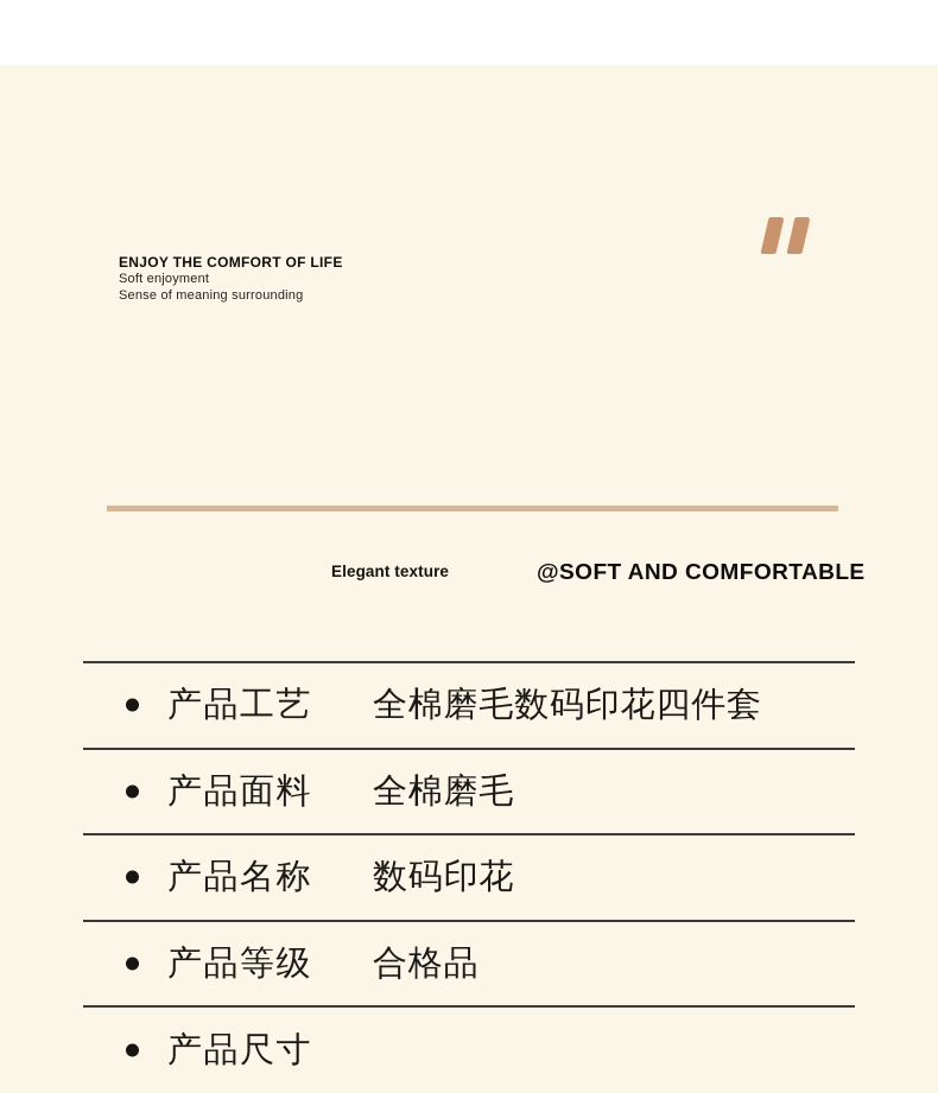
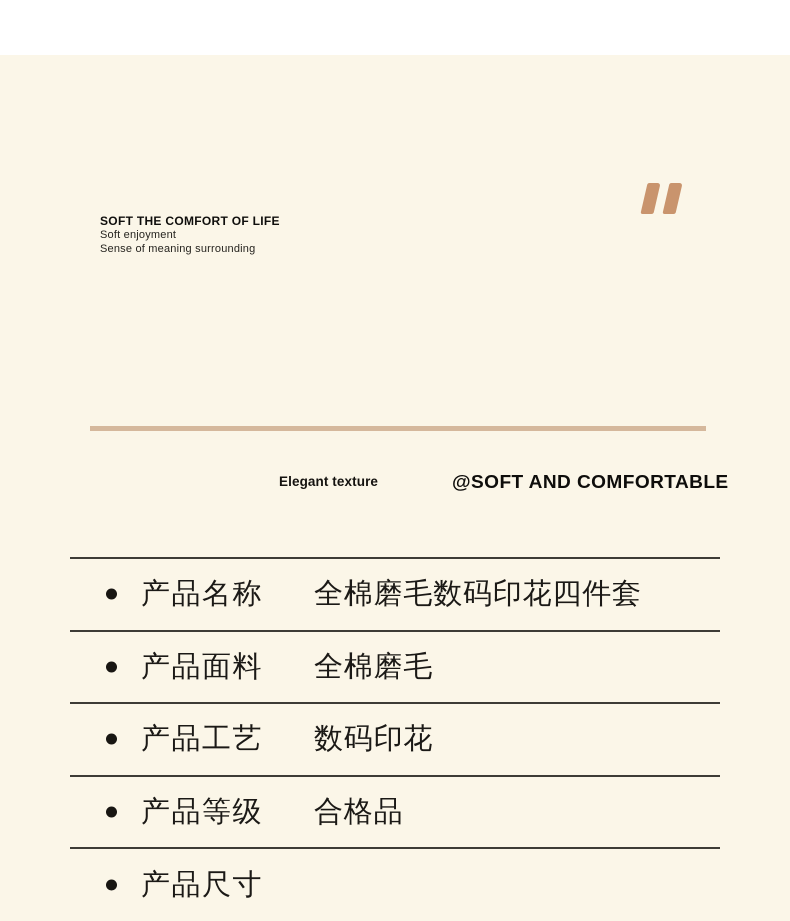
- ENJOY THE COMFORT OF LIFE
+ SOFT THE COMFORT OF LIFE
  Soft enjoyment
  Sense of meaning surrounding
  Elegant texture
  @SOFT AND COMFORTABLE
- 产品工艺
+ 产品名称
  全棉磨毛数码印花四件套
  产品面料
  全棉磨毛
- 产品名称
+ 产品工艺
  数码印花
  产品等级
  合格品
  产品尺寸
